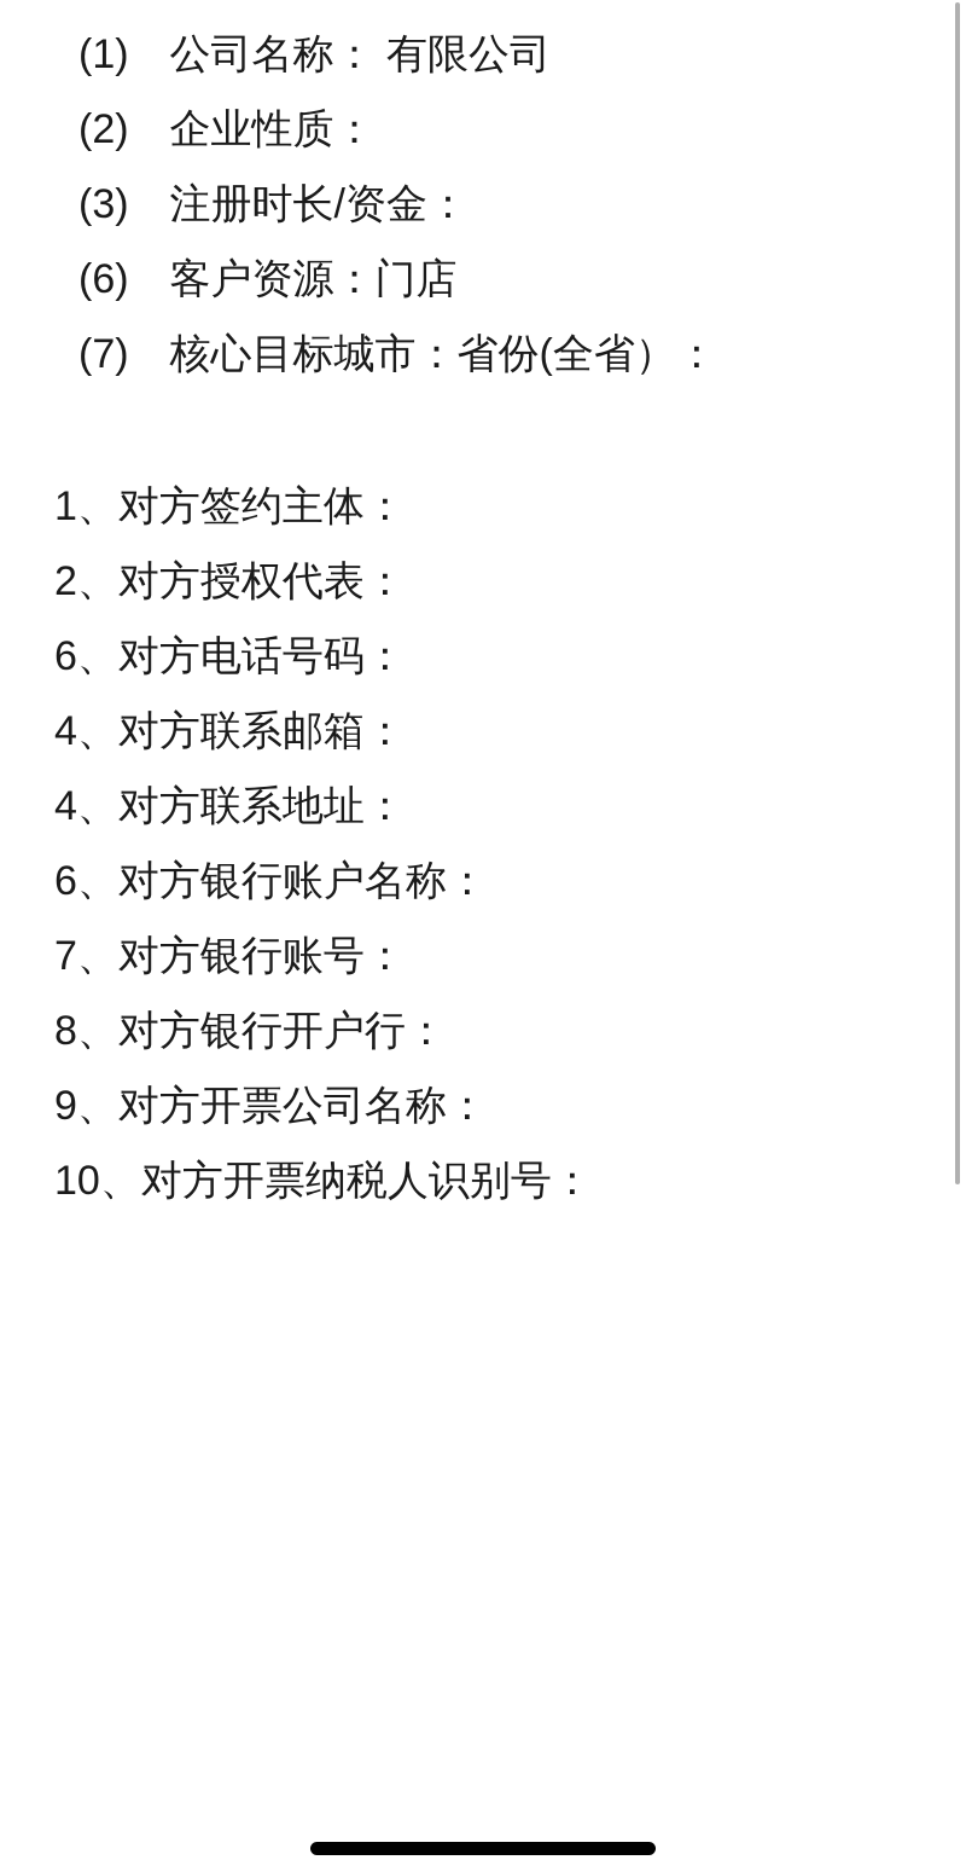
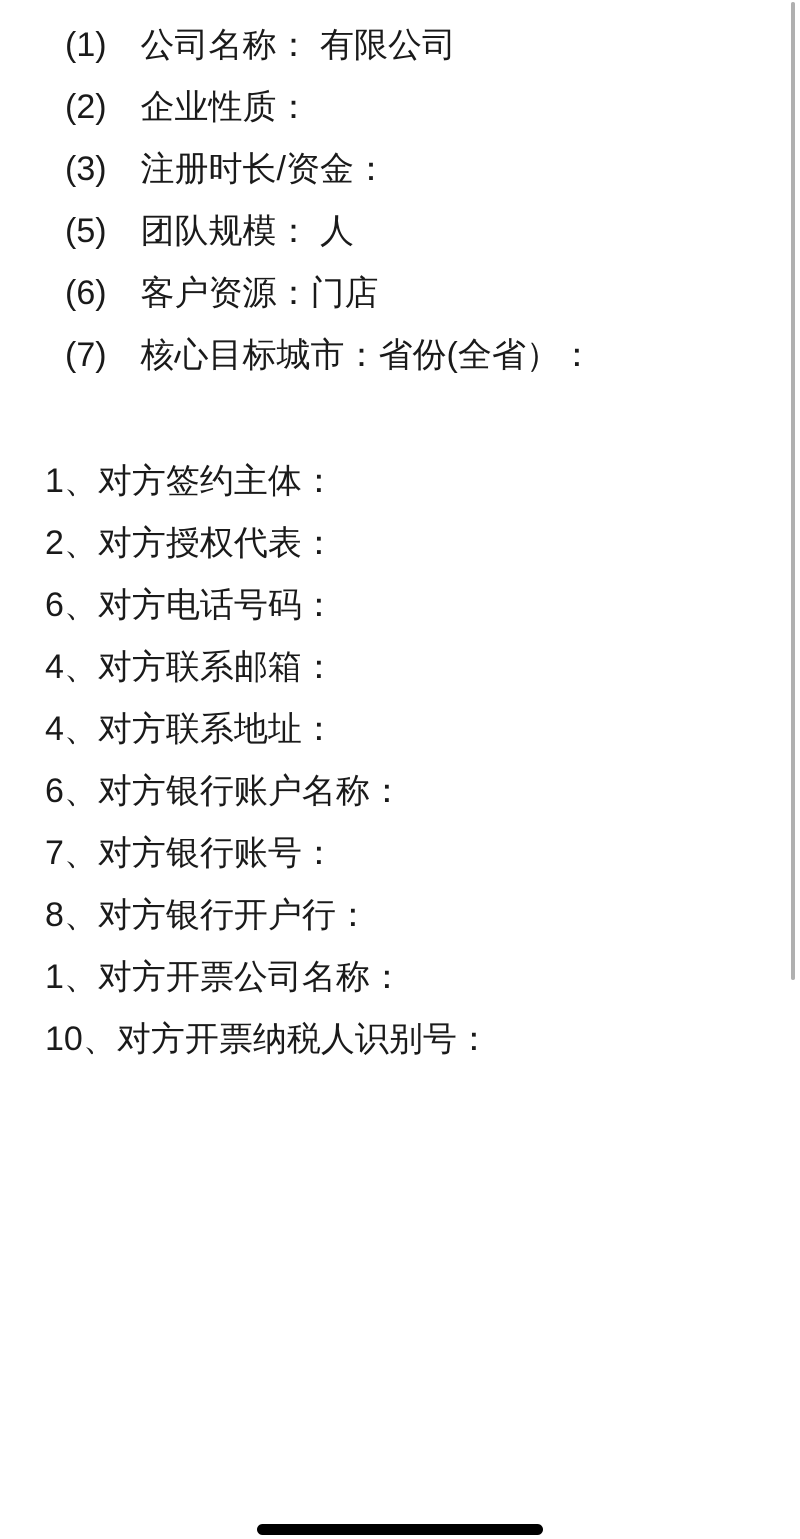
  (1) 公司名称： 有限公司
  (2) 企业性质：
  (3) 注册时长/资金：
+ (5) 团队规模： 人
  (6) 客户资源：门店
  (7) 核心目标城市：省份(全省）：
  1、对方签约主体：
  2、对方授权代表：
  6、对方电话号码：
  4、对方联系邮箱：
  4、对方联系地址：
  6、对方银行账户名称：
  7、对方银行账号：
  8、对方银行开户行：
- 9、对方开票公司名称：
+ 1、对方开票公司名称：
  10、对方开票纳税人识别号：
